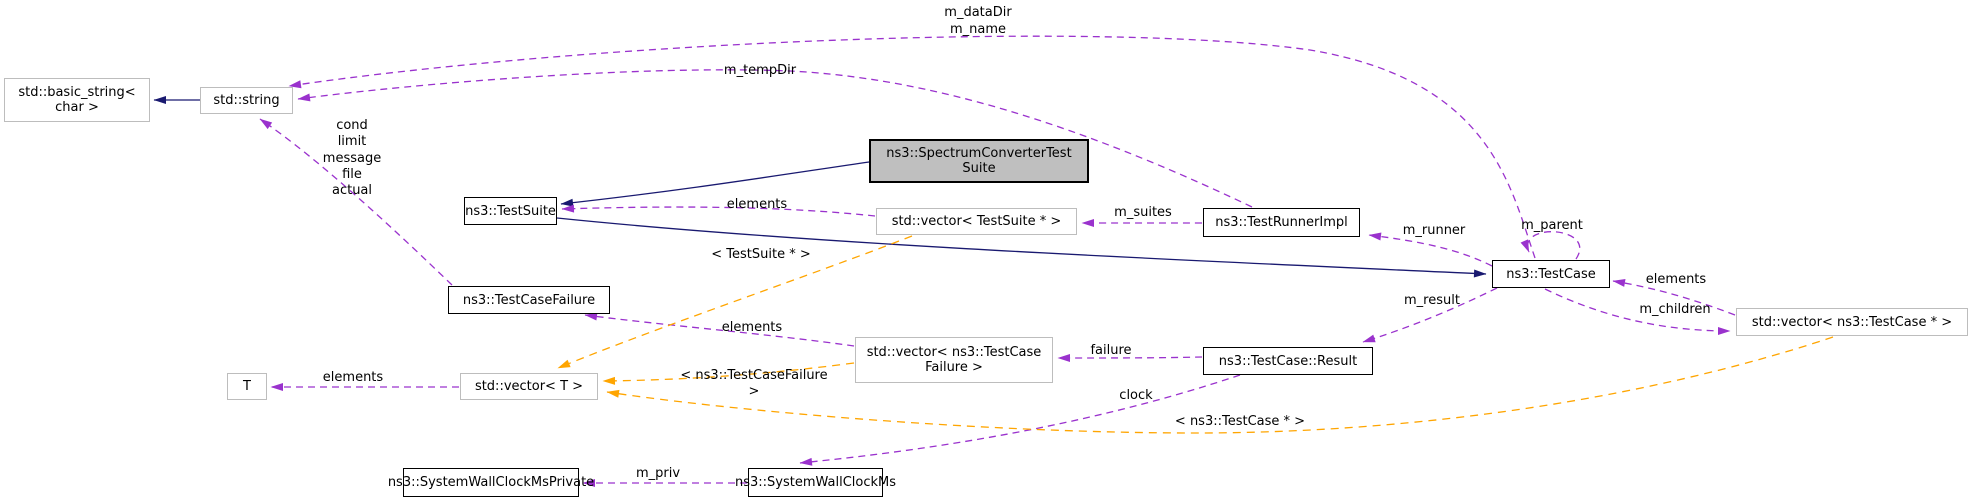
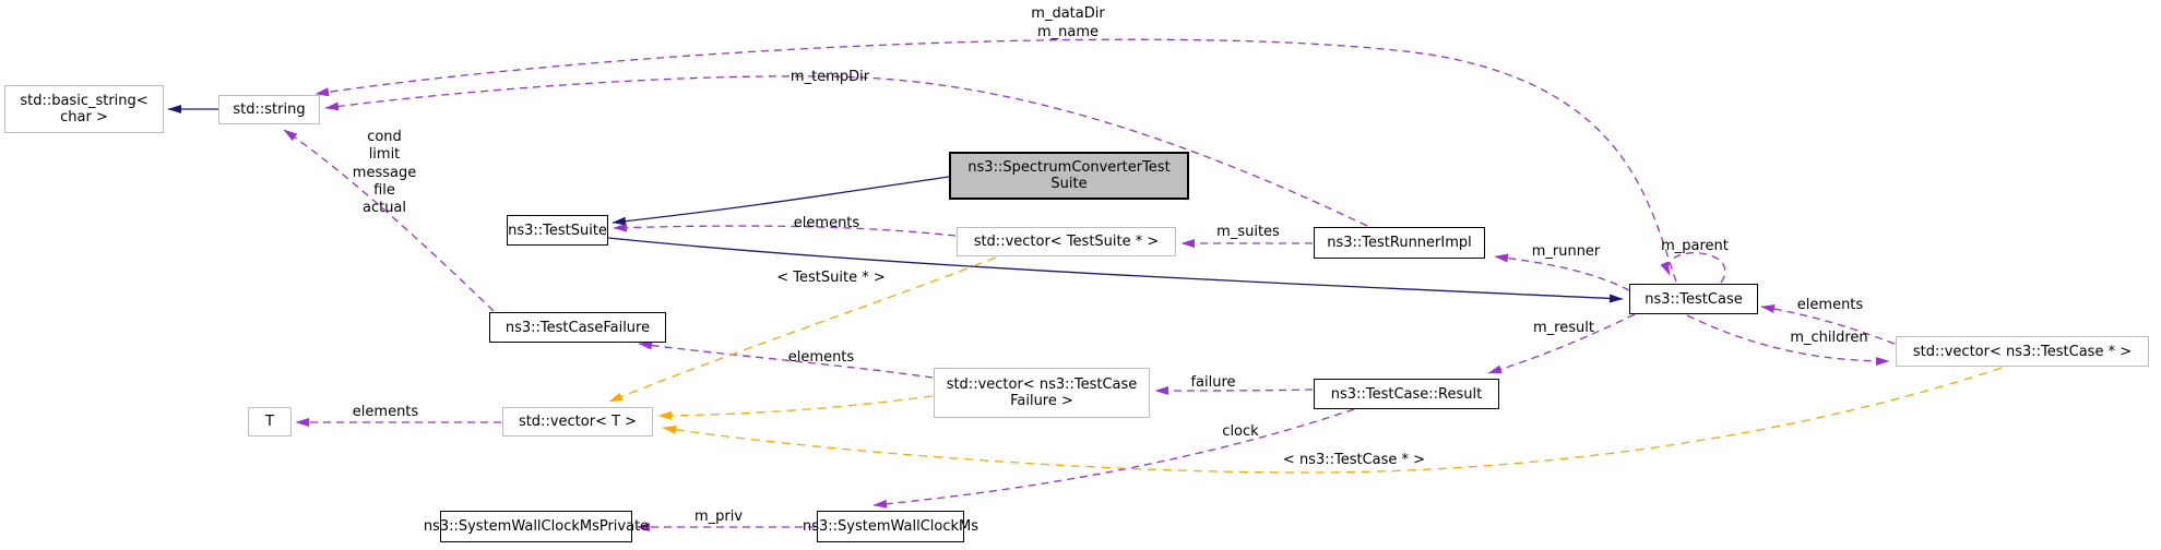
  std::basic_string<
  char >
  std::string
  ns3::TestSuite
  ns3::SpectrumConverterTest
  Suite
  std::vector< TestSuite * >
  ns3::TestRunnerImpl
  ns3::TestCase
  std::vector< ns3::TestCase * >
  ns3::TestCaseFailure
  std::vector< ns3::TestCase
  Failure >
  ns3::TestCase::Result
  T
  std::vector< T >
  ns3::SystemWallClockMsPrivate
  ns3::SystemWallClockMs
  m_dataDir
  m_name
  m_tempDir
  cond
  limit
  message
  file
  actual
  elements
  < TestSuite * >
  m_suites
  m_runner
  m_parent
  elements
  m_children
  m_result
  elements
- < ns3::TestCaseFailure >
  failure
  clock
  < ns3::TestCase * >
  elements
  m_priv
